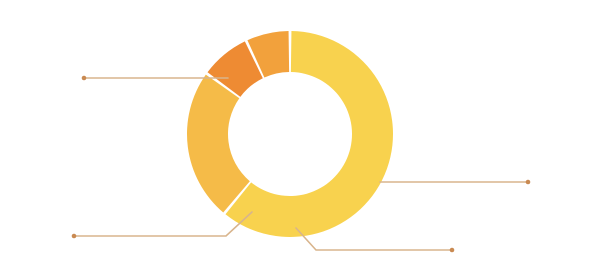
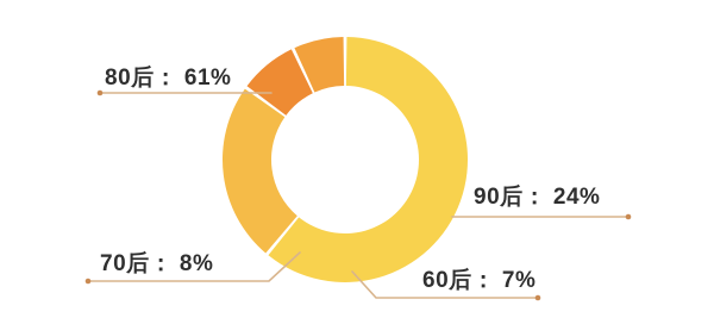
+ 80后： 61%
+ 90后： 24%
+ 70后： 8%
+ 60后： 7%
